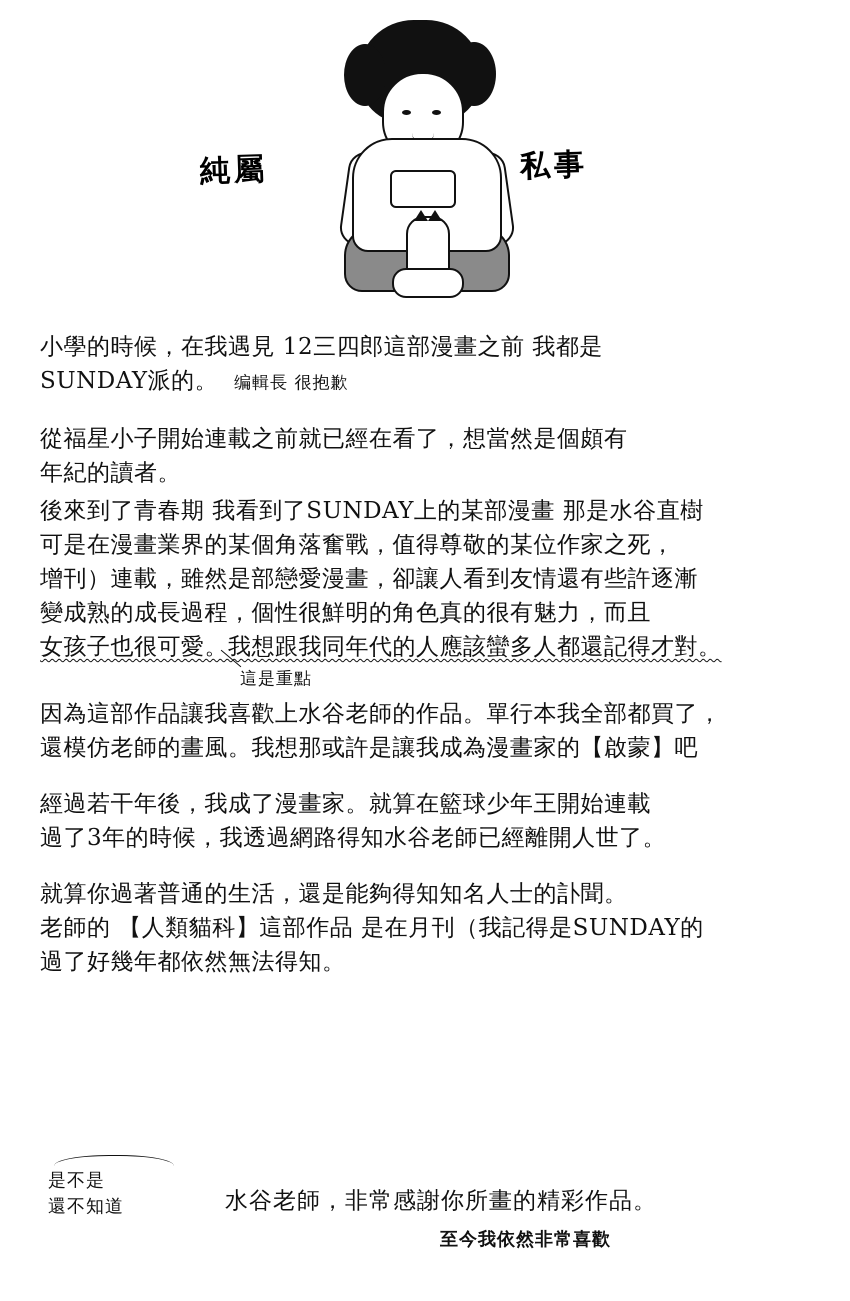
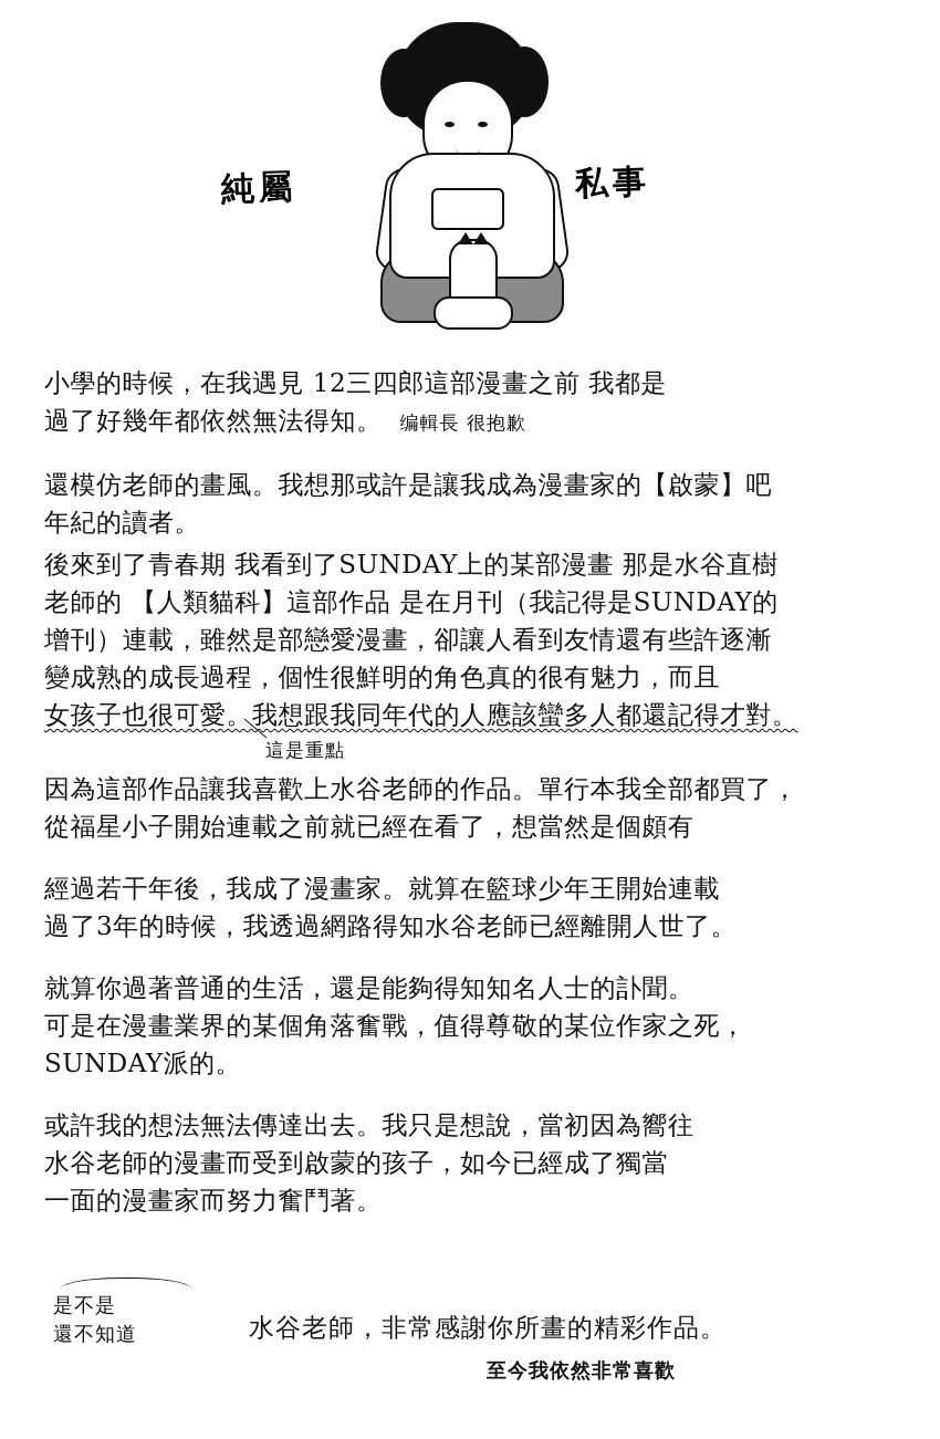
  小學的時候，在我遇見 12三四郎這部漫畫之前 我都是
- SUNDAY派的。 编輯長 很抱歉
+ 過了好幾年都依然無法得知。 编輯長 很抱歉
- 從福星小子開始連載之前就已經在看了，想當然是個頗有
+ 還模仿老師的畫風。我想那或許是讓我成為漫畫家的【啟蒙】吧
  年紀的讀者。
  後來到了青春期 我看到了SUNDAY上的某部漫畫 那是水谷直樹
- 可是在漫畫業界的某個角落奮戰，值得尊敬的某位作家之死，
+ 老師的 【人類貓科】這部作品 是在月刊（我記得是SUNDAY的
  增刊）連載，雖然是部戀愛漫畫，卻讓人看到友情還有些許逐漸
  變成熟的成長過程，個性很鮮明的角色真的很有魅力，而且
  女孩子也很可愛。我想跟我同年代的人應該蠻多人都還記得才對。
  這是重點
  因為這部作品讓我喜歡上水谷老師的作品。單行本我全部都買了，
- 還模仿老師的畫風。我想那或許是讓我成為漫畫家的【啟蒙】吧
+ 從福星小子開始連載之前就已經在看了，想當然是個頗有
  經過若干年後，我成了漫畫家。就算在籃球少年王開始連載
  過了3年的時候，我透過網路得知水谷老師已經離開人世了。
  就算你過著普通的生活，還是能夠得知知名人士的訃聞。
- 老師的 【人類貓科】這部作品 是在月刊（我記得是SUNDAY的
+ 可是在漫畫業界的某個角落奮戰，值得尊敬的某位作家之死，
- 過了好幾年都依然無法得知。
+ SUNDAY派的。
+ 或許我的想法無法傳達出去。我只是想說，當初因為嚮往
+ 水谷老師的漫畫而受到啟蒙的孩子，如今已經成了獨當
+ 一面的漫畫家而努力奮鬥著。
  是不是
  還不知道
  水谷老師，非常感謝你所畫的精彩作品。
  至今我依然非常喜歡
